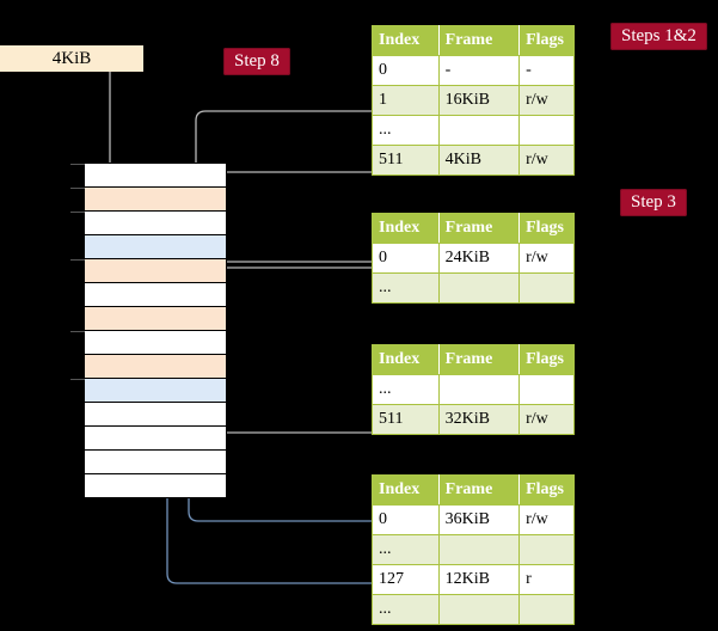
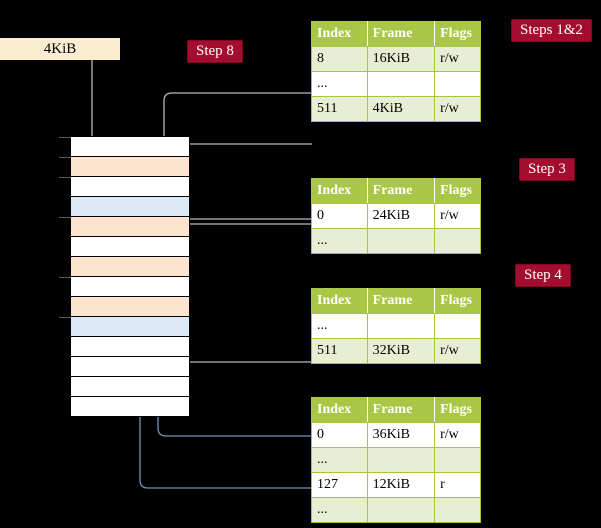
  4KiB
  Step 8
  Steps 1&2
  Step 3
+ Step 4
  Index	Frame	Flags
- 0	-	-
- 1	16KiB	r/w
+ 8	16KiB	r/w
  ...
  511	4KiB	r/w
  Index	Frame	Flags
  0	24KiB	r/w
  ...
  Index	Frame	Flags
  ...
  511	32KiB	r/w
  Index	Frame	Flags
  0	36KiB	r/w
  ...
  127	12KiB	r
  ...
